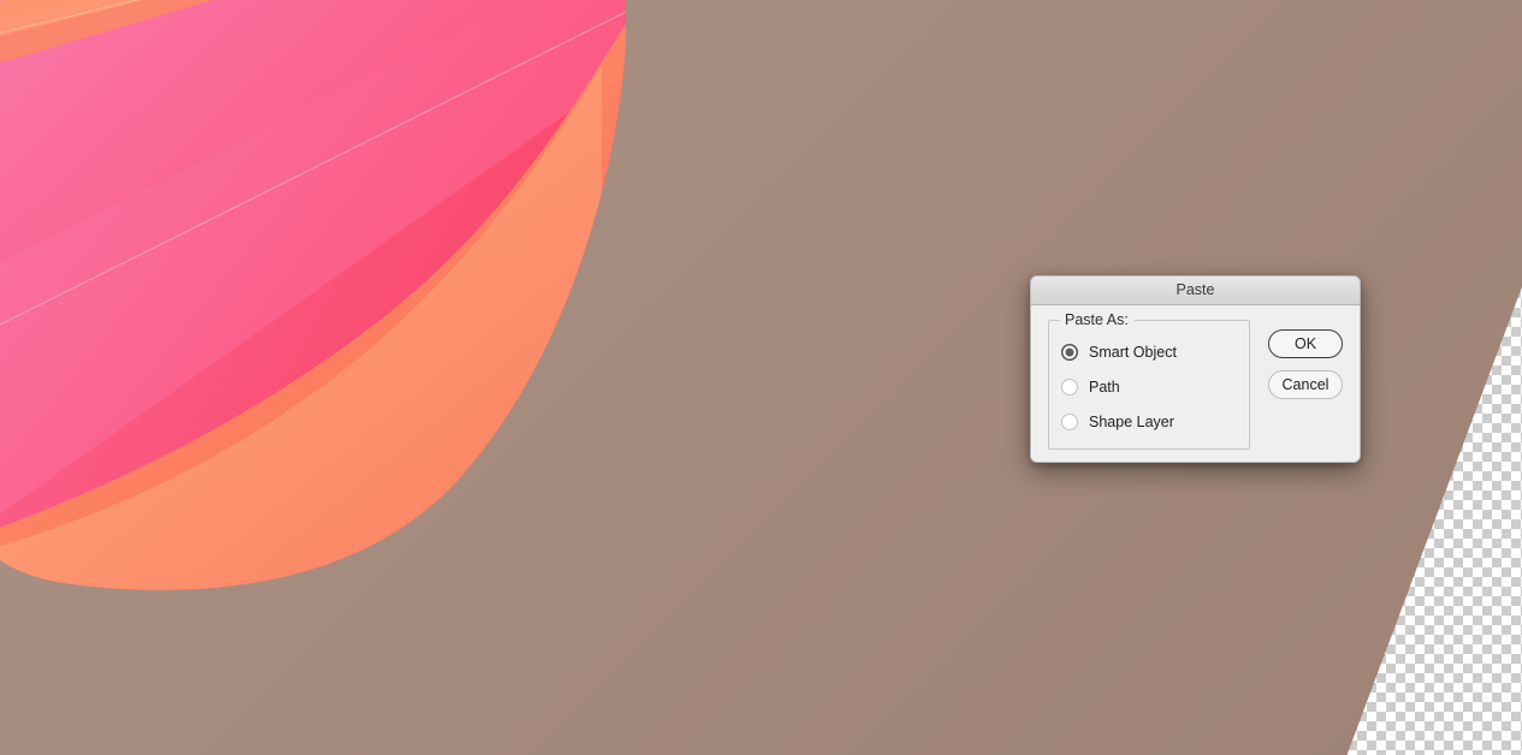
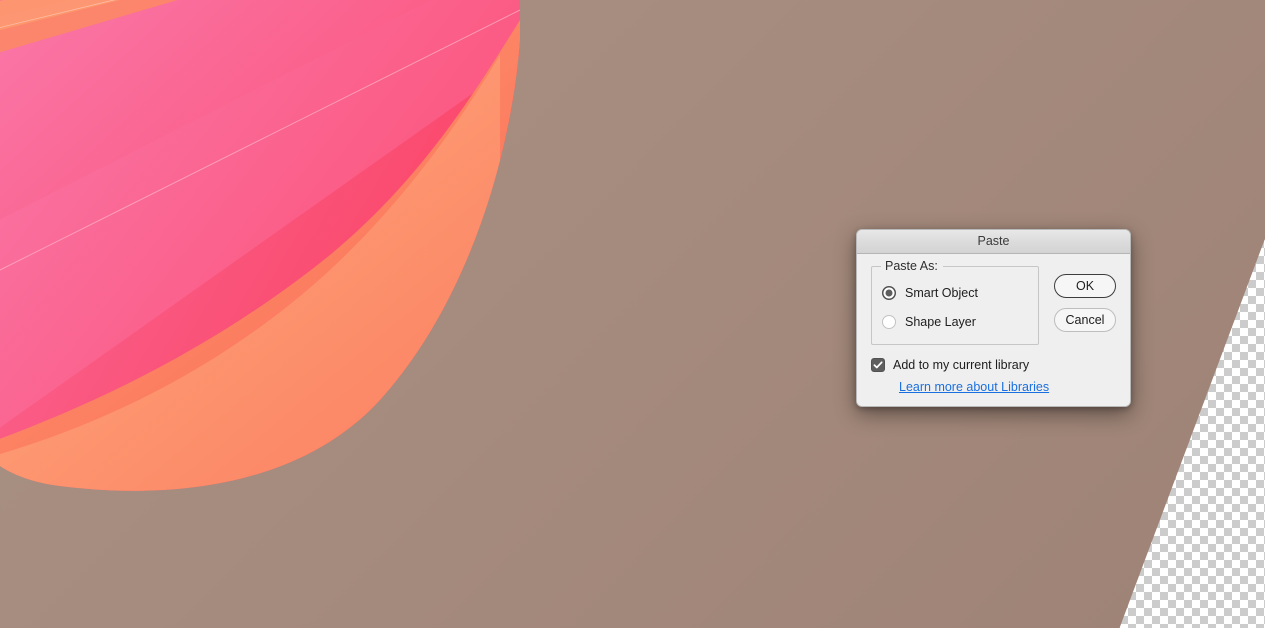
  Paste
  Paste As:
  Smart Object
- Path
  Shape Layer
  OK
  Cancel
+ Add to my current library
+ Learn more about Libraries
